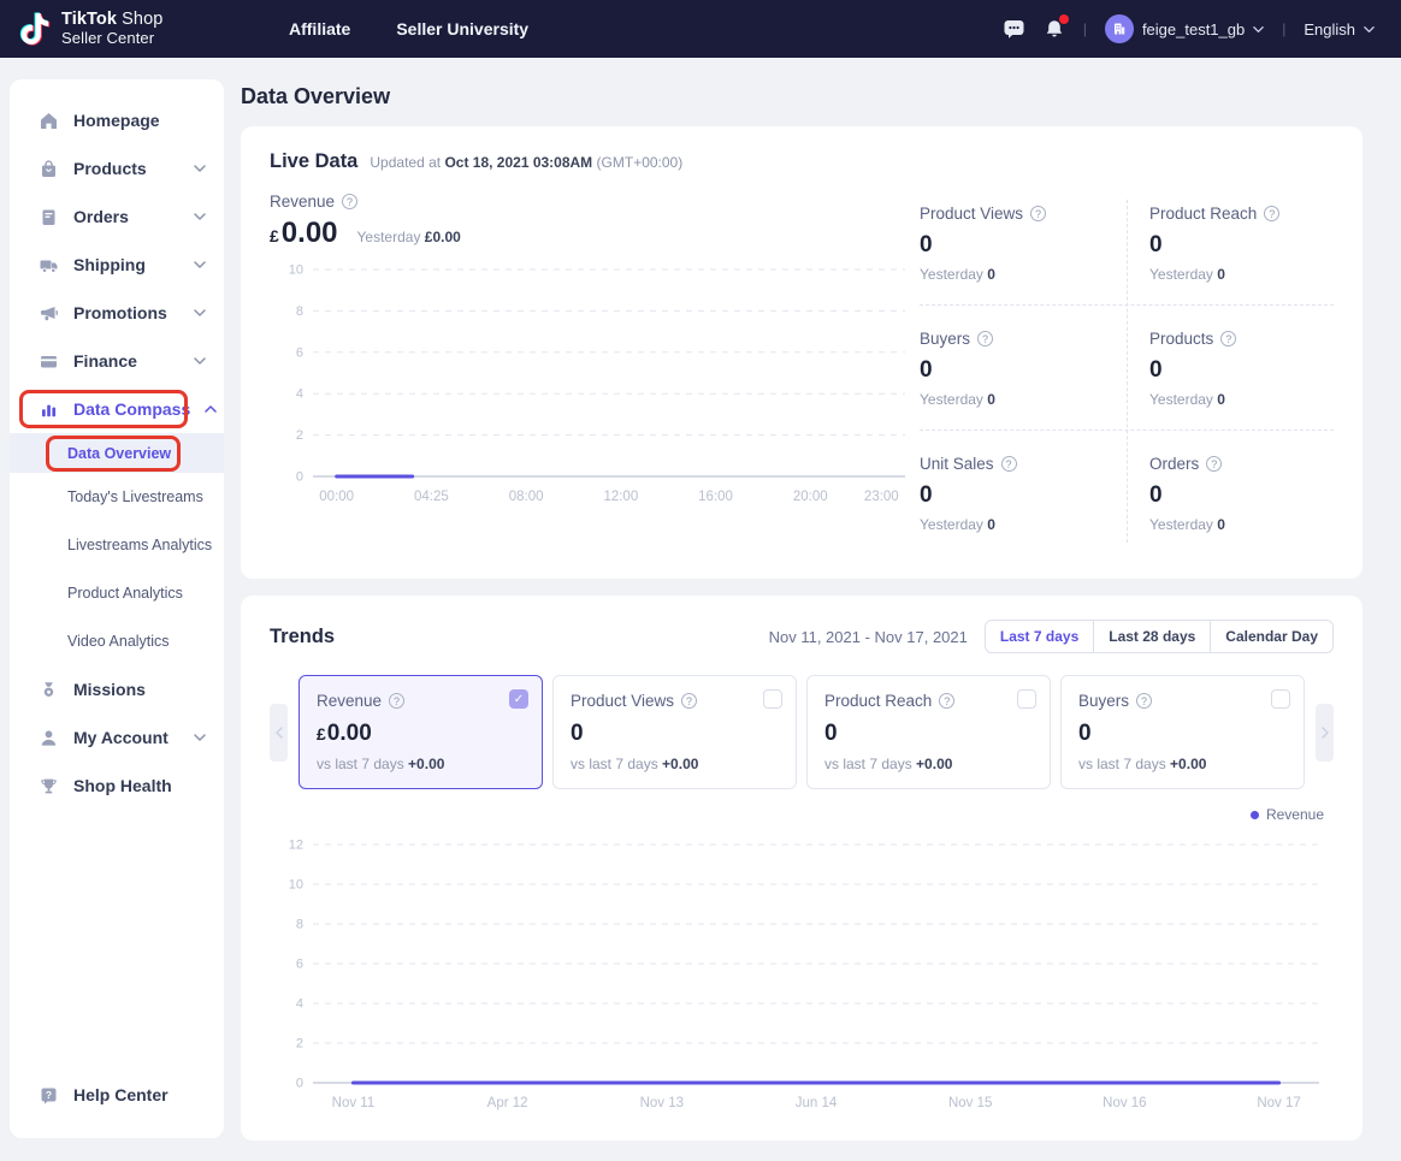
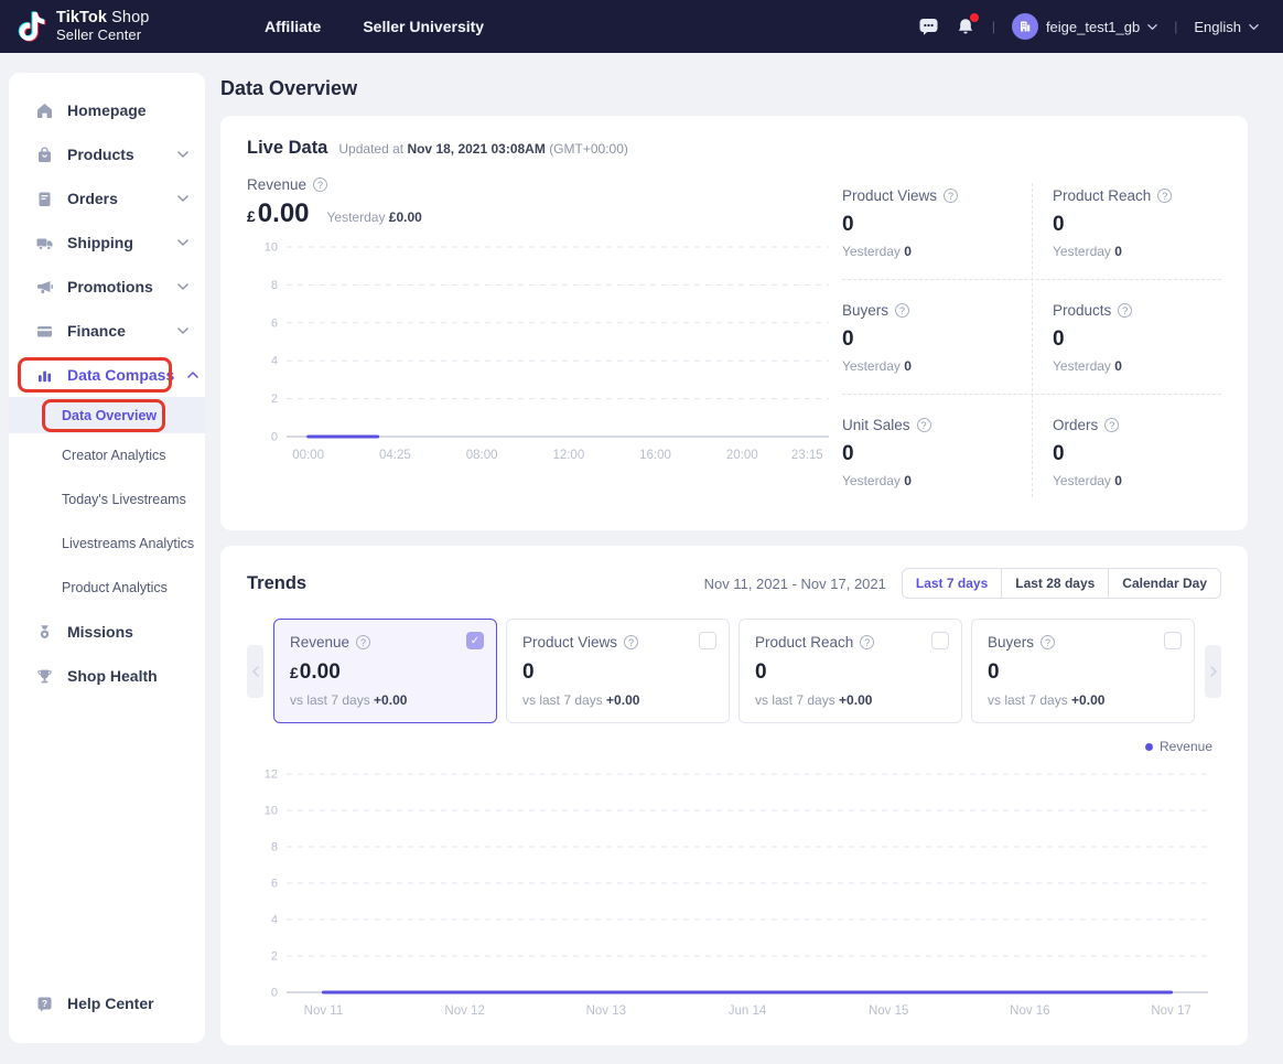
  TikTok Shop
  Seller Center
  Affiliate
  Seller University
  |
  feige_test1_gb
  |
  English
  Homepage
  Products
  Orders
  Shipping
  Promotions
  Finance
  Data Compass
  Data Overview
+ Creator Analytics
  Today's Livestreams
  Livestreams Analytics
  Product Analytics
- Video Analytics
  Missions
- My Account
  Shop Health
  ?
  Help Center
  Data Overview
  Live Data
- Updated at Oct 18, 2021 03:08AM (GMT+00:00)
+ Updated at Nov 18, 2021 03:08AM (GMT+00:00)
  Revenue
  ?
  £
  0.00
  Yesterday £0.00
  0
  2
  4
  6
  8
  10
  00:00
  04:25
  08:00
  12:00
  16:00
  20:00
- 23:00
+ 23:15
  Product Views
  ?
  0
  Yesterday 0
  Product Reach
  ?
  0
  Yesterday 0
  Buyers
  ?
  0
  Yesterday 0
  Products
  ?
  0
  Yesterday 0
  Unit Sales
  ?
  0
  Yesterday 0
  Orders
  ?
  0
  Yesterday 0
  Trends
  Nov 11, 2021 - Nov 17, 2021
  Last 7 days
  Last 28 days
  Calendar Day
  Revenue
  ?
  ✓
  £
  0.00
  vs last 7 days +0.00
  Product Views
  ?
  0
  vs last 7 days +0.00
  Product Reach
  ?
  0
  vs last 7 days +0.00
  Buyers
  ?
  0
  vs last 7 days +0.00
  Revenue
  0
  2
  4
  6
  8
  10
  12
  Nov 11
- Apr 12
+ Nov 12
  Nov 13
  Jun 14
  Nov 15
  Nov 16
  Nov 17
